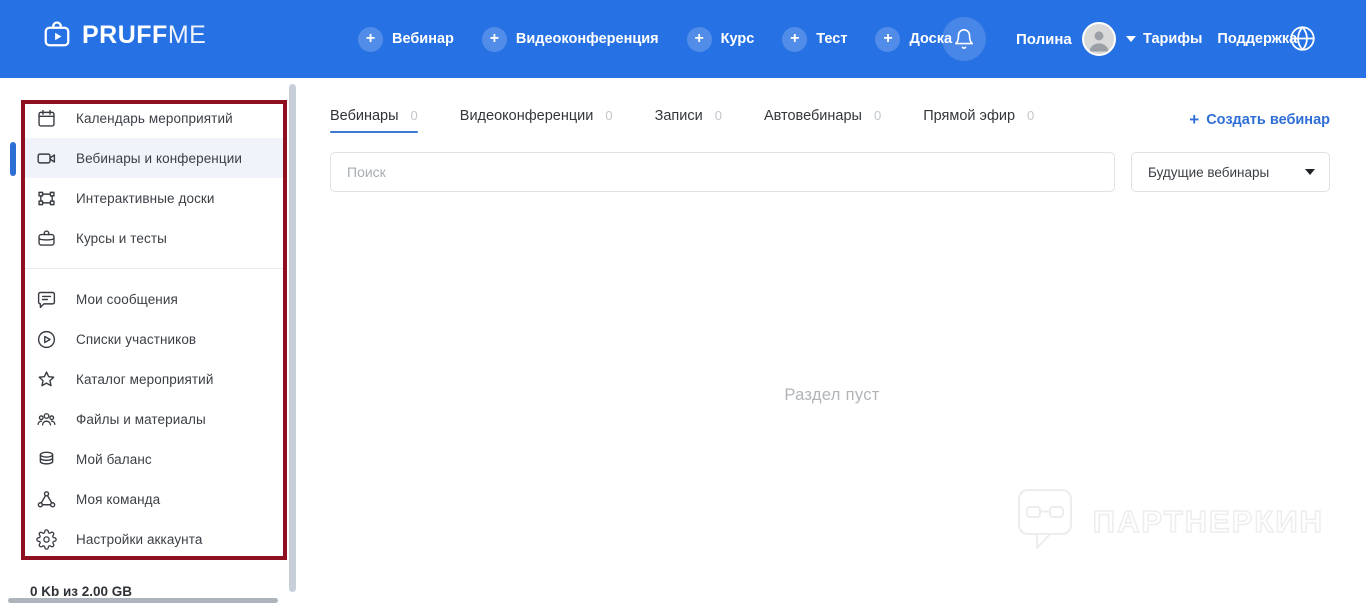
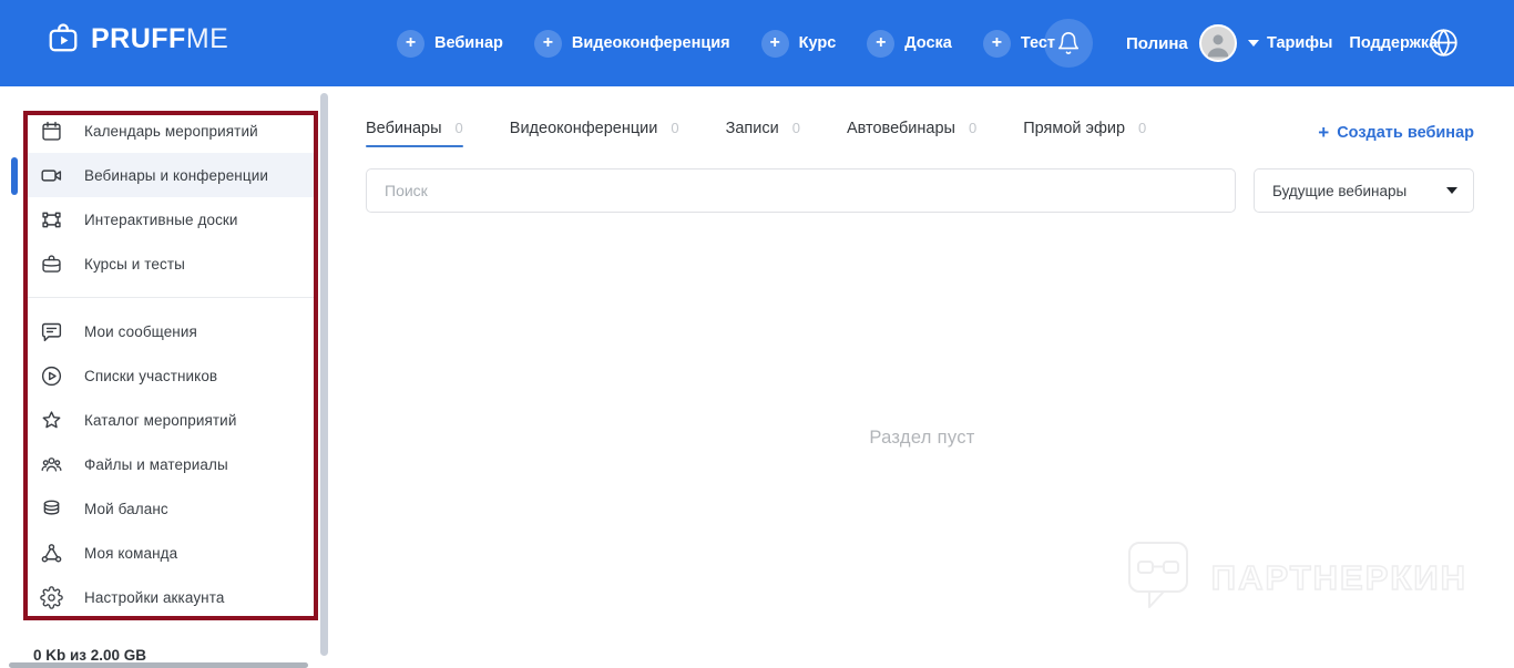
  PRUFFME
  +
  Вебинар
  +
  Видеоконференция
  +
  Курс
  +
- Тест
+ Доска
  +
- Доска
+ Тест
  Полина
  Тарифы
  Поддержк
  Календарь мероприятий
  Вебинары и конференции
  Интерактивные доски
  Курсы и тесты
  Мои сообщения
  Списки участников
  Каталог мероприятий
  Файлы и материалы
  Мой баланс
  Моя команда
  Настройки аккаунта
  0 Kb из 2.00 GB
  Вебинары
  0
  Видеоконференции
  0
  Записи
  0
  Автовебинары
  0
  Прямой эфир
  0
  +
  Создать вебинар
  Поиск
  Будущие вебинары
  Раздел пуст
